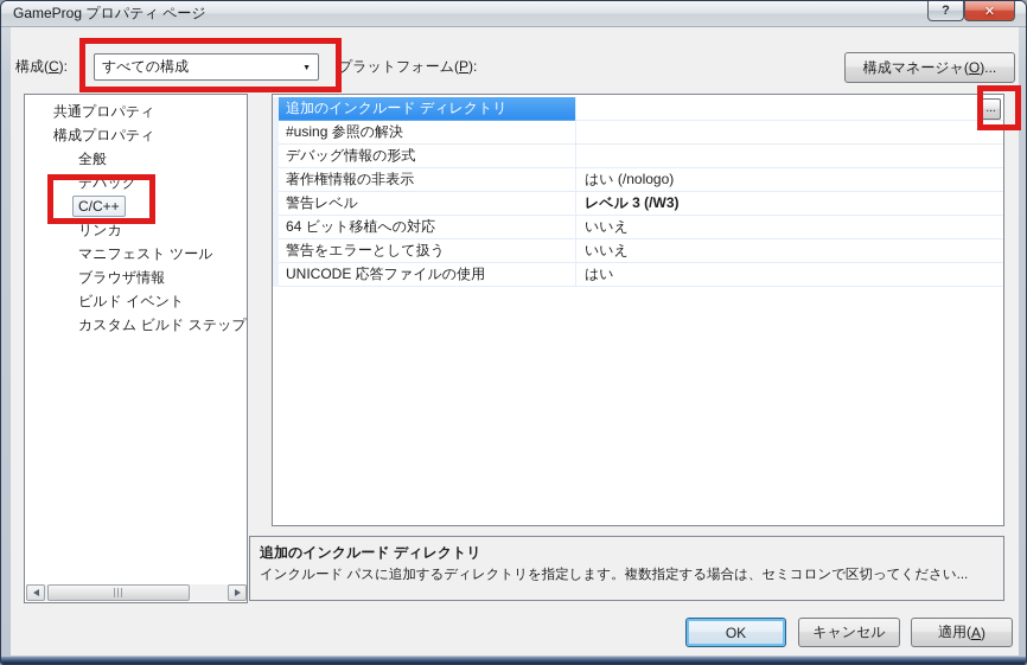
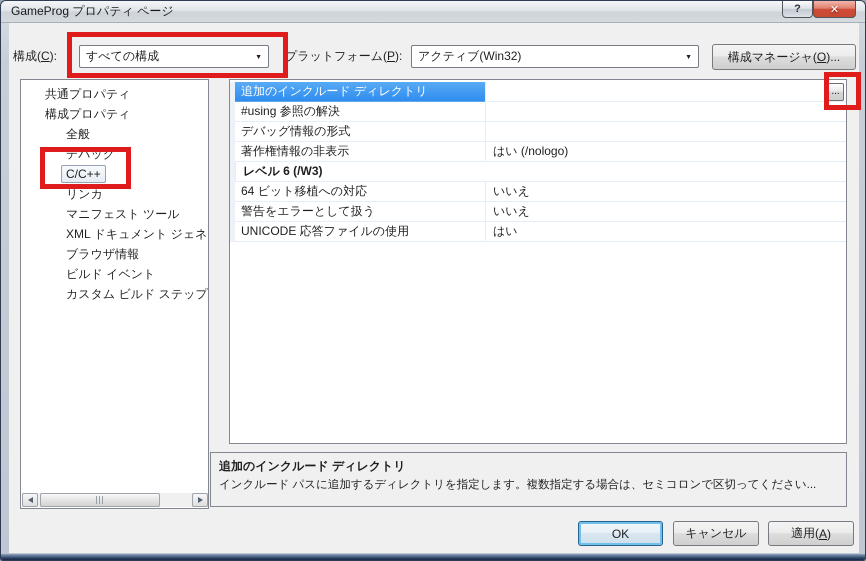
  GameProg プロパティ ページ
  ?
  ✕
  構成(C):
  すべての構成
  プラットフォーム(P):
+ アクティブ(Win32)
  構成マネージャ(
  O
  )...
  共通プロパティ
  構成プロパティ
  全般
  デバッグ
  C/C++
  リンカ
  マニフェスト ツール
+ XML ドキュメント ジェネ
  ブラウザ情報
  ビルド イベント
  カスタム ビルド ステップ
  追加のインクルード ディレクトリ
  ...
  #using 参照の解決
  デバッグ情報の形式
  著作権情報の非表示
  はい (/nologo)
- 警告レベル
- レベル 3 (/W3)
+ レベル 6 (/W3)
  64 ビット移植への対応
  いいえ
  警告をエラーとして扱う
  いいえ
  UNICODE 応答ファイルの使用
  はい
  追加のインクルード ディレクトリ
  インクルード パスに追加するディレクトリを指定します。複数指定する場合は、セミコロンで区切ってください...
  OK
  キャンセル
  適用(
  A
  )
